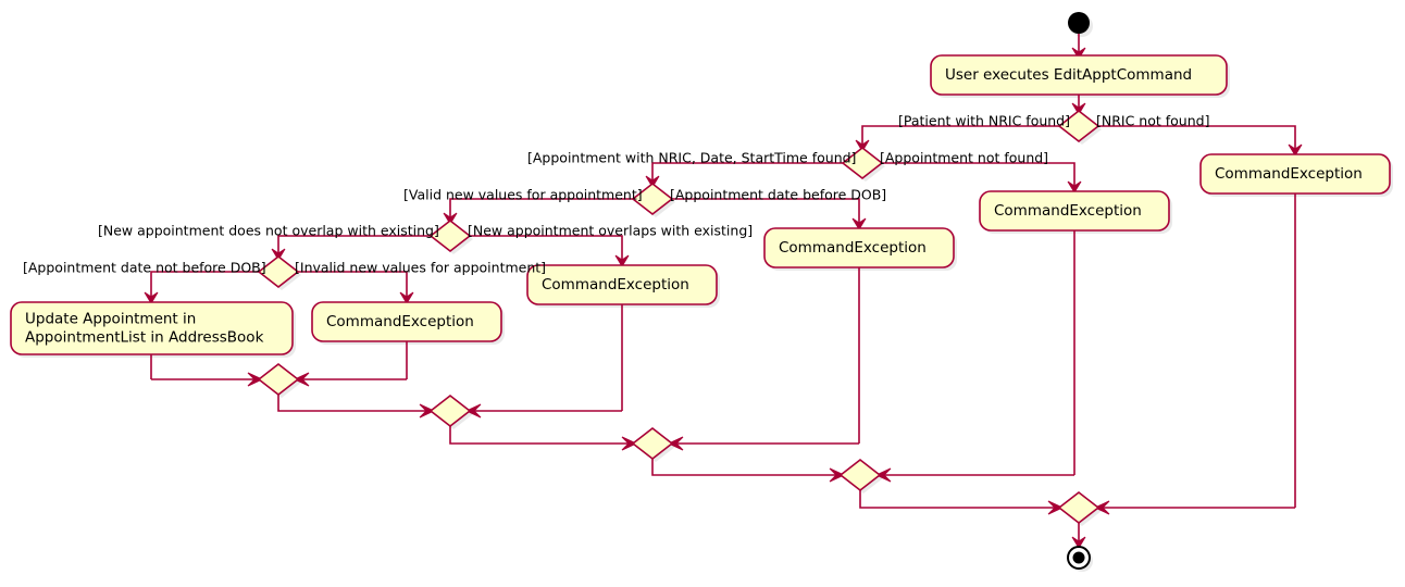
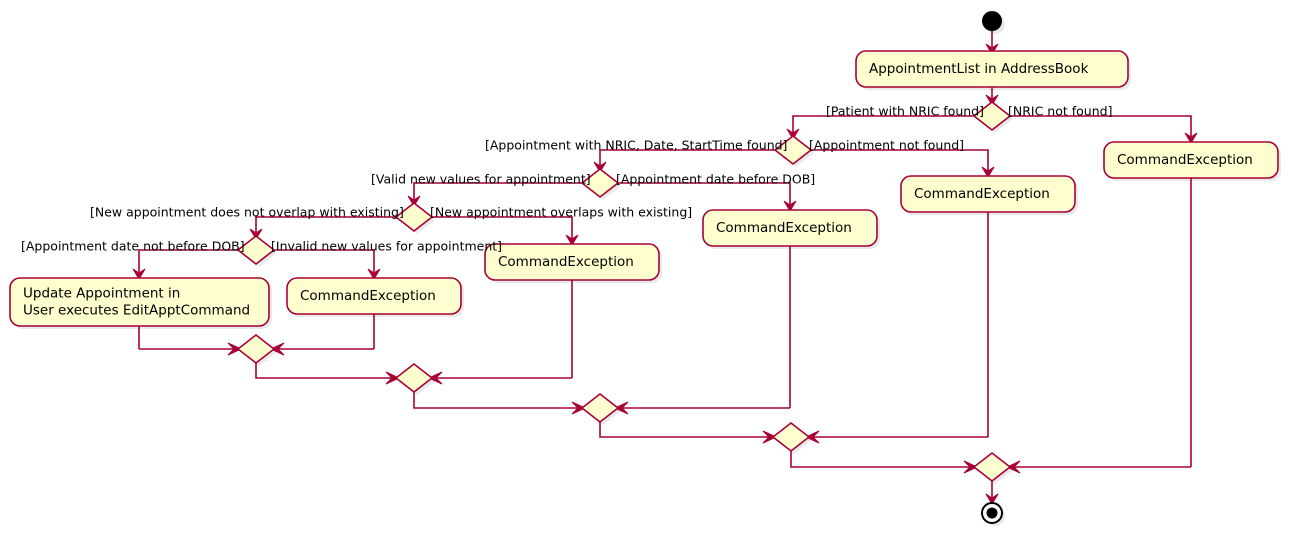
- User executes EditApptCommand
+ AppointmentList in AddressBook
  CommandException
  CommandException
  CommandException
  CommandException
  CommandException
  Update Appointment in
- AppointmentList in AddressBook
+ User executes EditApptCommand
  [Patient with NRIC found]
  [NRIC not found]
  [Appointment with NRIC, Date, StartTime found]
  [Appointment not found]
  [Valid new values for appointment]
  [Appointment date before DOB]
  [New appointment does not overlap with existing]
  [New appointment overlaps with existing]
  [Appointment date not before DOB]
  [Invalid new values for appointment]
